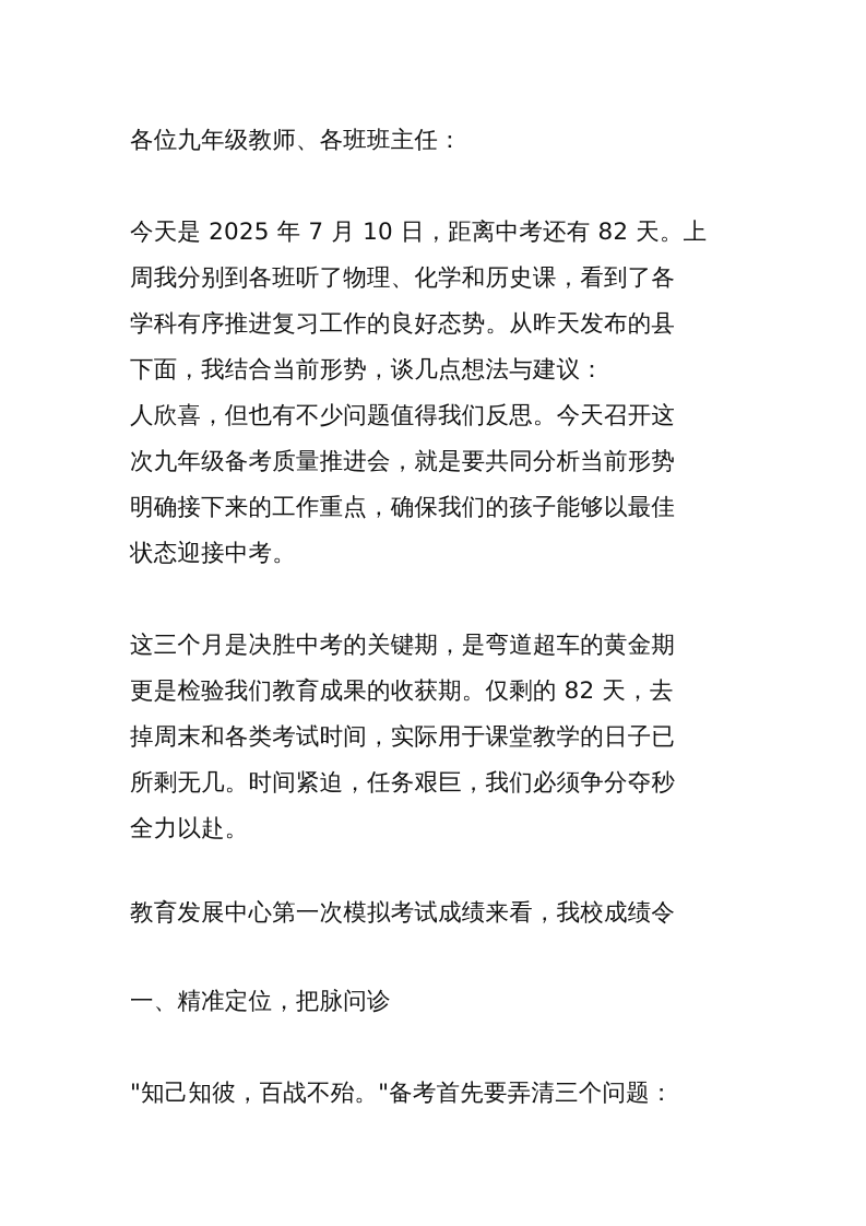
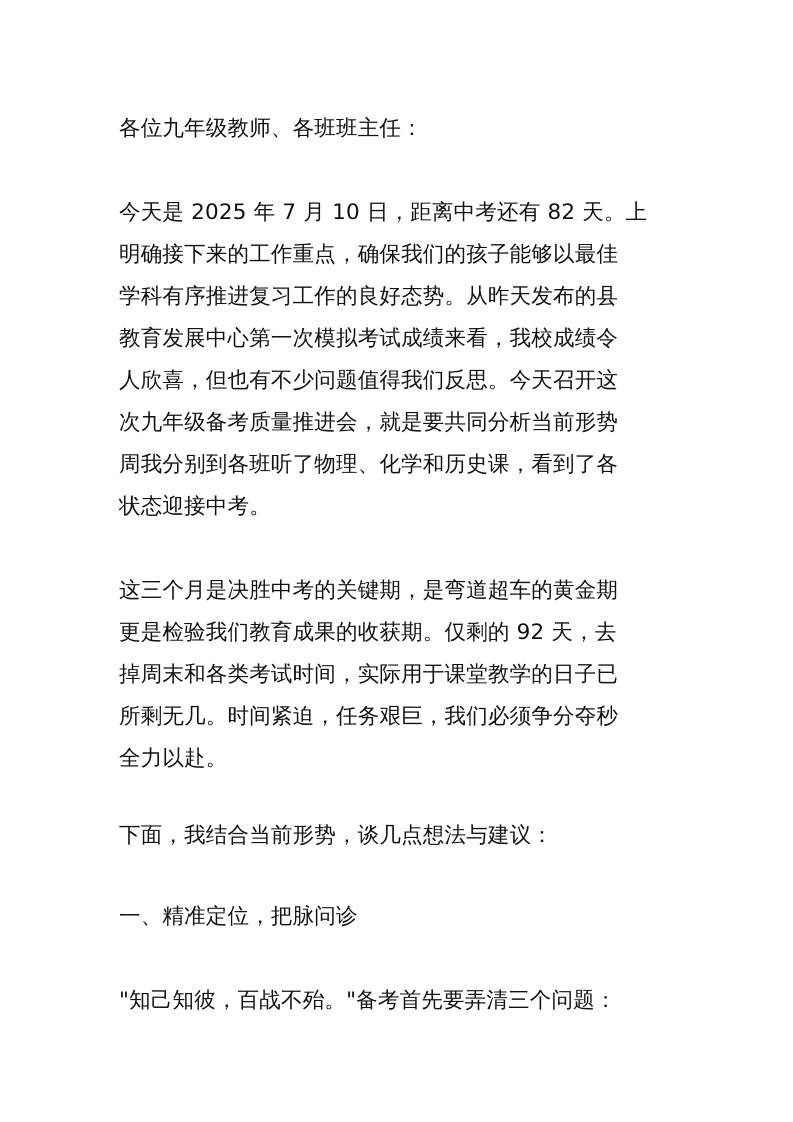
  各位九年级教师、各班班主任：
  今天是 2025 年 7 月 10 日，距离中考还有 82 天。上
- 周我分别到各班听了物理、化学和历史课，看到了各
+ 明确接下来的工作重点，确保我们的孩子能够以最佳
  学科有序推进复习工作的良好态势。从昨天发布的县
- 下面，我结合当前形势，谈几点想法与建议：
+ 教育发展中心第一次模拟考试成绩来看，我校成绩令
  人欣喜，但也有不少问题值得我们反思。今天召开这
  次九年级备考质量推进会，就是要共同分析当前形势
- 明确接下来的工作重点，确保我们的孩子能够以最佳
+ 周我分别到各班听了物理、化学和历史课，看到了各
  状态迎接中考。
  这三个月是决胜中考的关键期，是弯道超车的黄金期
- 更是检验我们教育成果的收获期。仅剩的 82 天，去
+ 更是检验我们教育成果的收获期。仅剩的 92 天，去
  掉周末和各类考试时间，实际用于课堂教学的日子已
  所剩无几。时间紧迫，任务艰巨，我们必须争分夺秒
  全力以赴。
- 教育发展中心第一次模拟考试成绩来看，我校成绩令
+ 下面，我结合当前形势，谈几点想法与建议：
  一、精准定位，把脉问诊
  "知己知彼，百战不殆。"备考首先要弄清三个问题：
